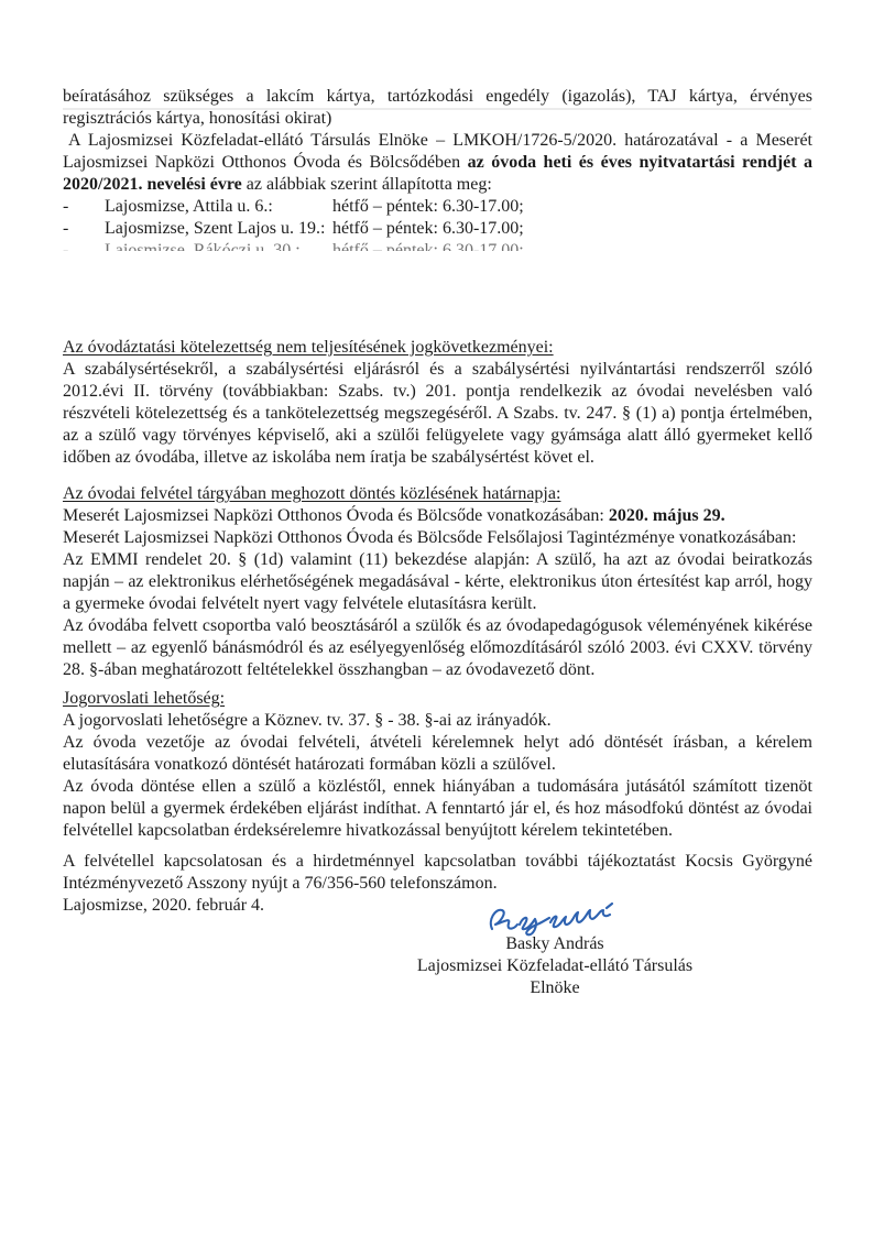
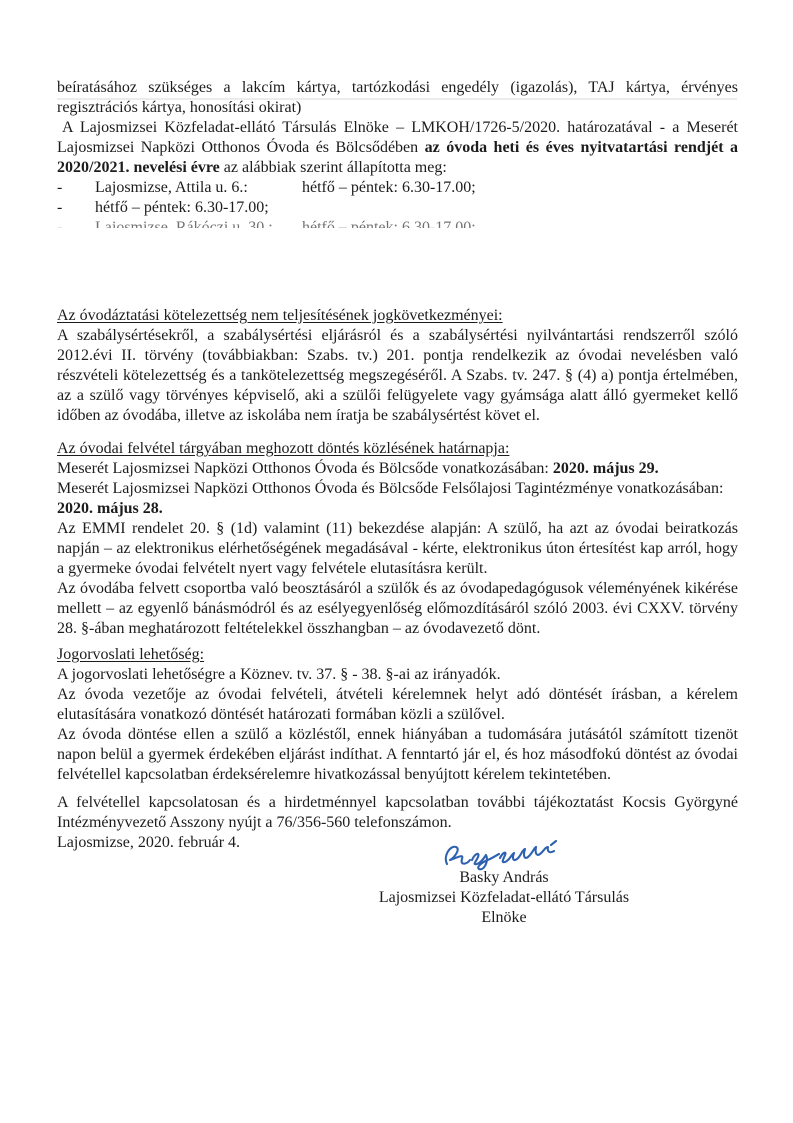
  beíratásához szükséges a lakcím kártya, tartózkodási engedély (igazolás), TAJ kártya, érvényes regisztrációs kártya, honosítási okirat)
  A Lajosmizsei Közfeladat-ellátó Társulás Elnöke – LMKOH/1726-5/2020. határozatával - a Meserét Lajosmizsei Napközi Otthonos Óvoda és Bölcsődében az óvoda heti és éves nyitvatartási rendjét a 2020/2021. nevelési évre az alábbiak szerint állapította meg:
  -
  Lajosmizse, Attila u. 6.:
  hétfő – péntek: 6.30-17.00;
  -
- Lajosmizse, Szent Lajos u. 19.:
  hétfő – péntek: 6.30-17.00;
  -
  Lajosmizse, Rákóczi u. 30.:
  hétfő – péntek: 6.30-17.00;
  Az óvodáztatási kötelezettség nem teljesítésének jogkövetkezményei:
- A szabálysértésekről, a szabálysértési eljárásról és a szabálysértési nyilvántartási rendszerről szóló 2012.évi II. törvény (továbbiakban: Szabs. tv.) 201. pontja rendelkezik az óvodai nevelésben való részvételi kötelezettség és a tankötelezettség megszegéséről. A Szabs. tv. 247. § (1) a) pontja értelmében, az a szülő vagy törvényes képviselő, aki a szülői felügyelete vagy gyámsága alatt álló gyermeket kellő időben az óvodába, illetve az iskolába nem íratja be szabálysértést követ el.
+ A szabálysértésekről, a szabálysértési eljárásról és a szabálysértési nyilvántartási rendszerről szóló 2012.évi II. törvény (továbbiakban: Szabs. tv.) 201. pontja rendelkezik az óvodai nevelésben való részvételi kötelezettség és a tankötelezettség megszegéséről. A Szabs. tv. 247. § (4) a) pontja értelmében, az a szülő vagy törvényes képviselő, aki a szülői felügyelete vagy gyámsága alatt álló gyermeket kellő időben az óvodába, illetve az iskolába nem íratja be szabálysértést követ el.
  Az óvodai felvétel tárgyában meghozott döntés közlésének határnapja:
  Meserét Lajosmizsei Napközi Otthonos Óvoda és Bölcsőde vonatkozásában: 2020. május 29.
  Meserét Lajosmizsei Napközi Otthonos Óvoda és Bölcsőde Felsőlajosi Tagintézménye vonatkozásában:
+ 2020. május 28.
  Az EMMI rendelet 20. § (1d) valamint (11) bekezdése alapján: A szülő, ha azt az óvodai beiratkozás napján – az elektronikus elérhetőségének megadásával - kérte, elektronikus úton értesítést kap arról, hogy a gyermeke óvodai felvételt nyert vagy felvétele elutasításra került.
  Az óvodába felvett csoportba való beosztásáról a szülők és az óvodapedagógusok véleményének kikérése mellett – az egyenlő bánásmódról és az esélyegyenlőség előmozdításáról szóló 2003. évi CXXV. törvény 28. §-ában meghatározott feltételekkel összhangban – az óvodavezető dönt.
  Jogorvoslati lehetőség:
  A jogorvoslati lehetőségre a Köznev. tv. 37. § - 38. §-ai az irányadók.
  Az óvoda vezetője az óvodai felvételi, átvételi kérelemnek helyt adó döntését írásban, a kérelem elutasítására vonatkozó döntését határozati formában közli a szülővel.
  Az óvoda döntése ellen a szülő a közléstől, ennek hiányában a tudomására jutásától számított tizenöt napon belül a gyermek érdekében eljárást indíthat. A fenntartó jár el, és hoz másodfokú döntést az óvodai felvétellel kapcsolatban érdeksérelemre hivatkozással benyújtott kérelem tekintetében.
  A felvétellel kapcsolatosan és a hirdetménnyel kapcsolatban további tájékoztatást Kocsis Györgyné Intézményvezető Asszony nyújt a 76/356-560 telefonszámon.
  Lajosmizse, 2020. február 4.
  Basky András
  Lajosmizsei Közfeladat-ellátó Társulás
  Elnöke
